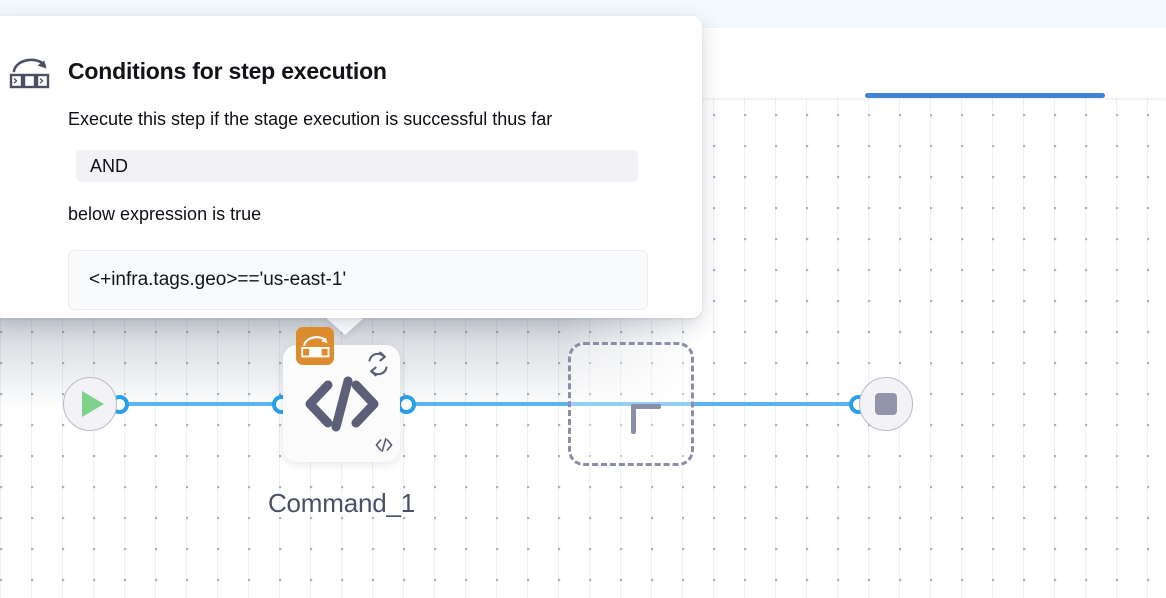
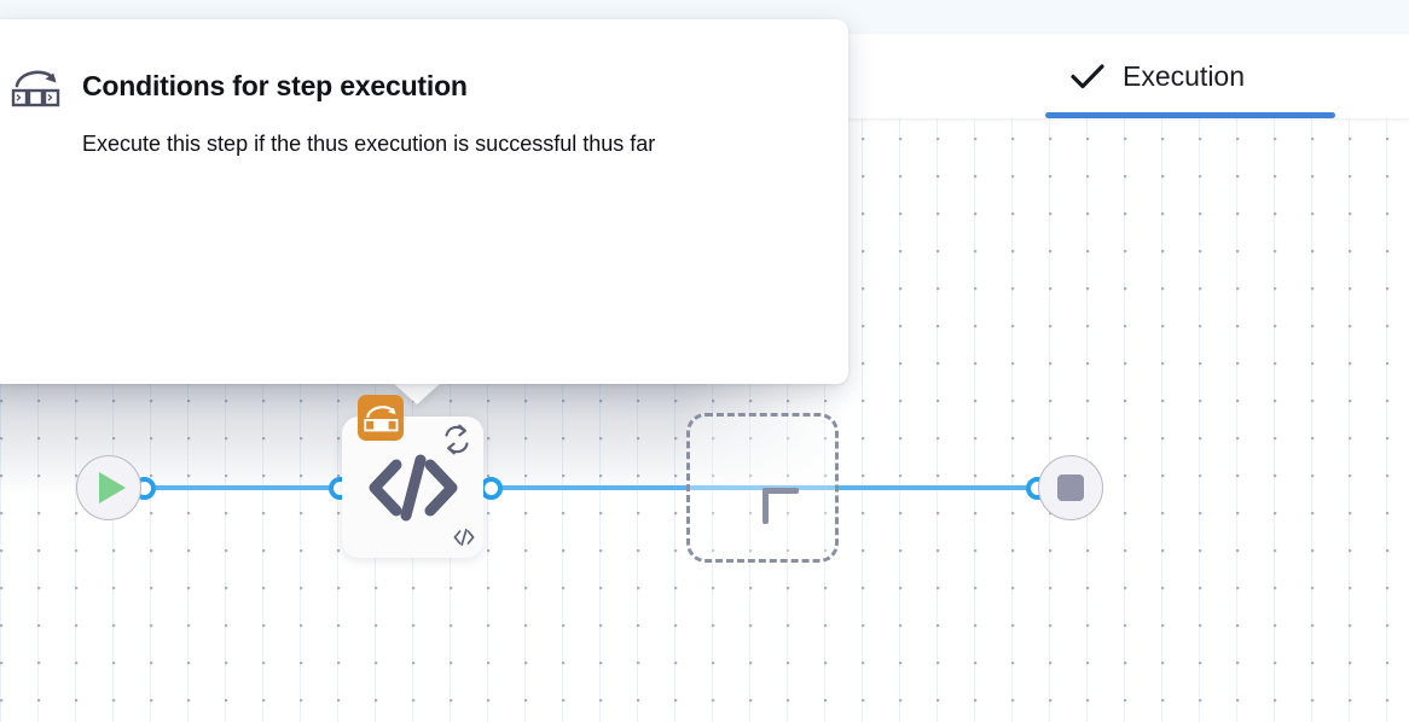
+ Execution
  Conditions for step execution
- Execute this step if the stage execution is successful thus far
+ Execute this step if the thus execution is successful thus far
- AND
- below expression is true
- <+infra.tags.geo>=='us-east-1'
- Command_1
